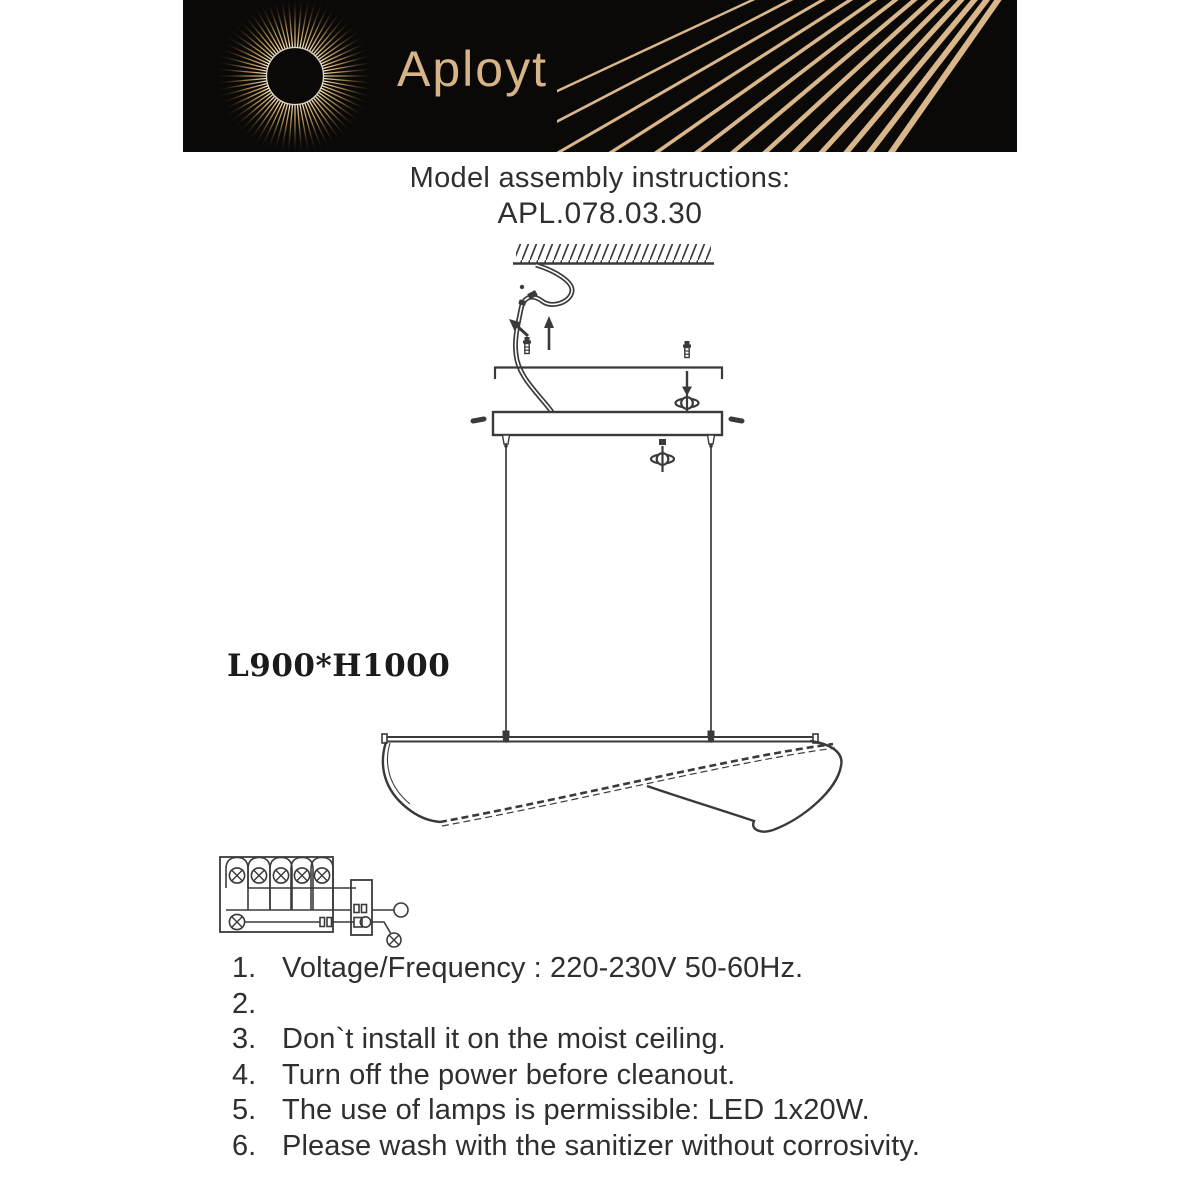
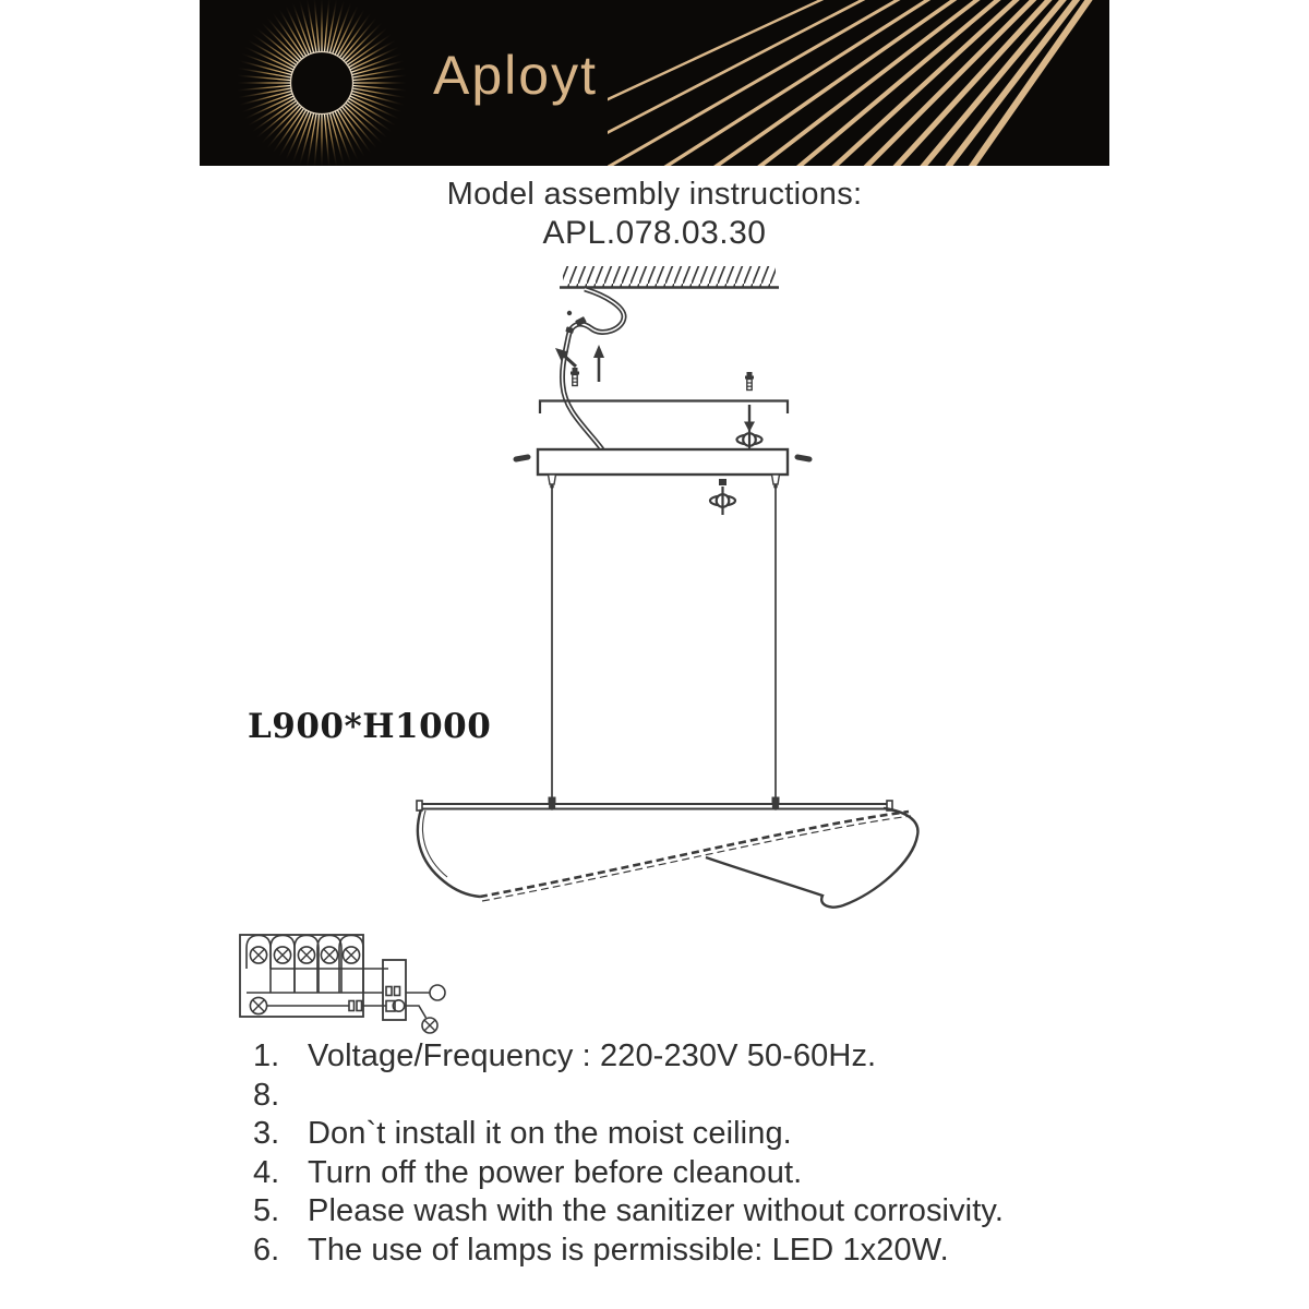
  Aployt
  Model assembly instructions:
  APL.078.03.30
  L900*H1000
  1.
  Voltage/Frequency : 220-230V 50-60Hz.
- 2.
+ 8.
  3.
  Don`t install it on the moist ceiling.
  4.
  Turn off the power before cleanout.
  5.
- The use of lamps is permissible: LED 1x20W.
+ Please wash with the sanitizer without corrosivity.
  6.
- Please wash with the sanitizer without corrosivity.
+ The use of lamps is permissible: LED 1x20W.
